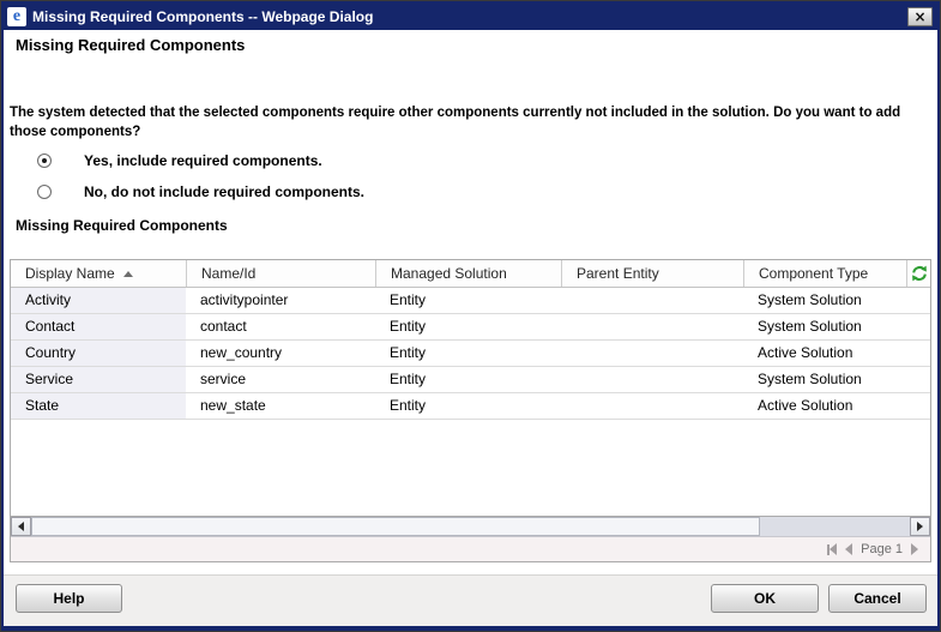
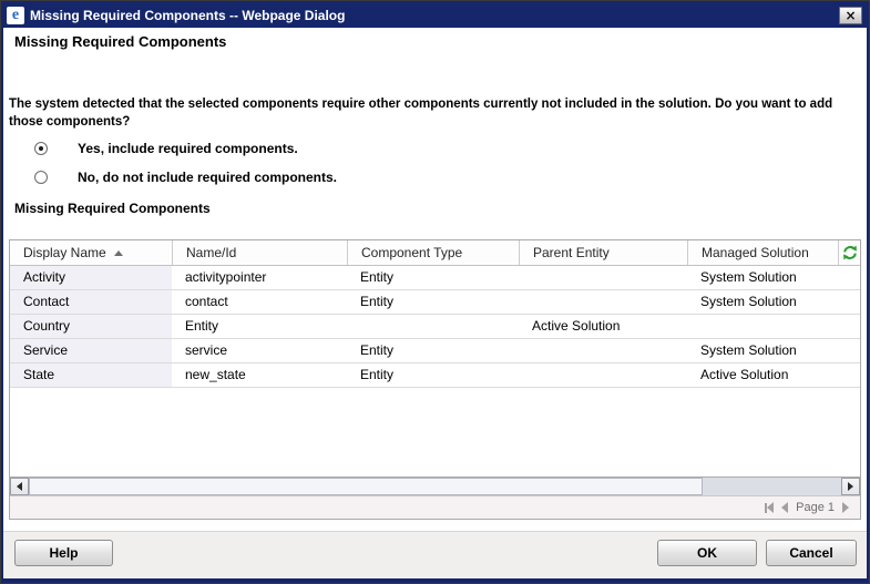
  e
  Missing Required Components -- Webpage Dialog
  ×
  Missing Required Components
  The system detected that the selected components require other components currently not included in the solution. Do you want to add those components?
  Yes, include required components.
  No, do not include required components.
  Missing Required Components
  Display Name
  Name/Id
- Managed Solution
+ Component Type
  Parent Entity
- Component Type
+ Managed Solution
  Activity
  activitypointer
  Entity
  System Solution
  Contact
  contact
  Entity
  System Solution
  Country
- new_country
  Entity
  Active Solution
  Service
  service
  Entity
  System Solution
  State
  new_state
  Entity
  Active Solution
  Page 1
  Help
  OK
  Cancel
